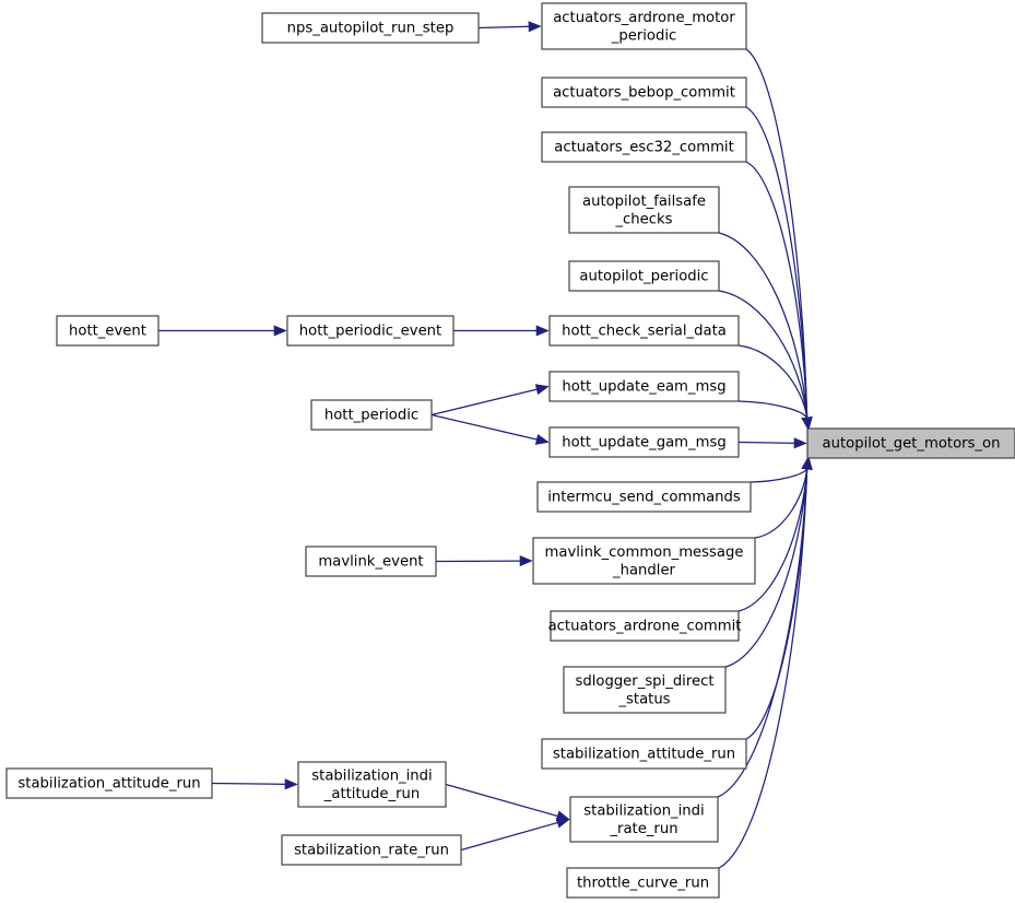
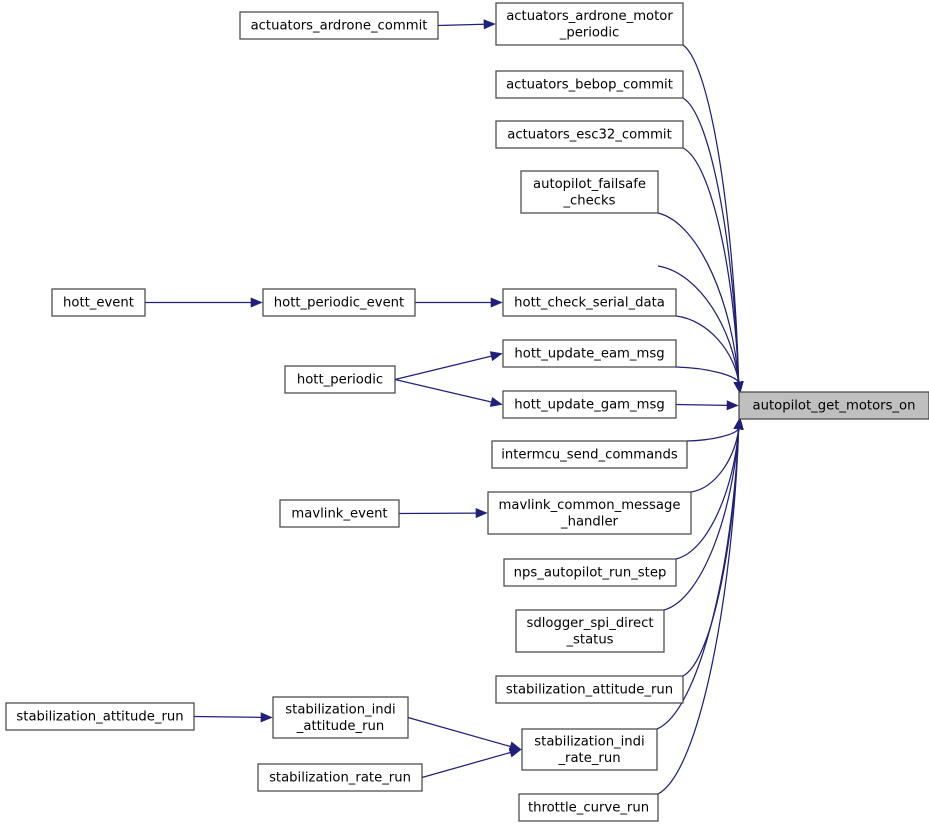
- nps_autopilot_run_step
+ actuators_ardrone_commit
  actuators_ardrone_motor
  _periodic
  actuators_bebop_commit
  actuators_esc32_commit
  autopilot_failsafe
  _checks
- autopilot_periodic
  hott_event
  hott_periodic_event
  hott_check_serial_data
  hott_periodic
  hott_update_eam_msg
  hott_update_gam_msg
  intermcu_send_commands
  mavlink_event
  mavlink_common_message
  _handler
- actuators_ardrone_commit
+ nps_autopilot_run_step
  sdlogger_spi_direct
  _status
  stabilization_attitude_run
  stabilization_attitude_run
  stabilization_indi
  _attitude_run
  stabilization_indi
  _rate_run
  stabilization_rate_run
  throttle_curve_run
  autopilot_get_motors_on
